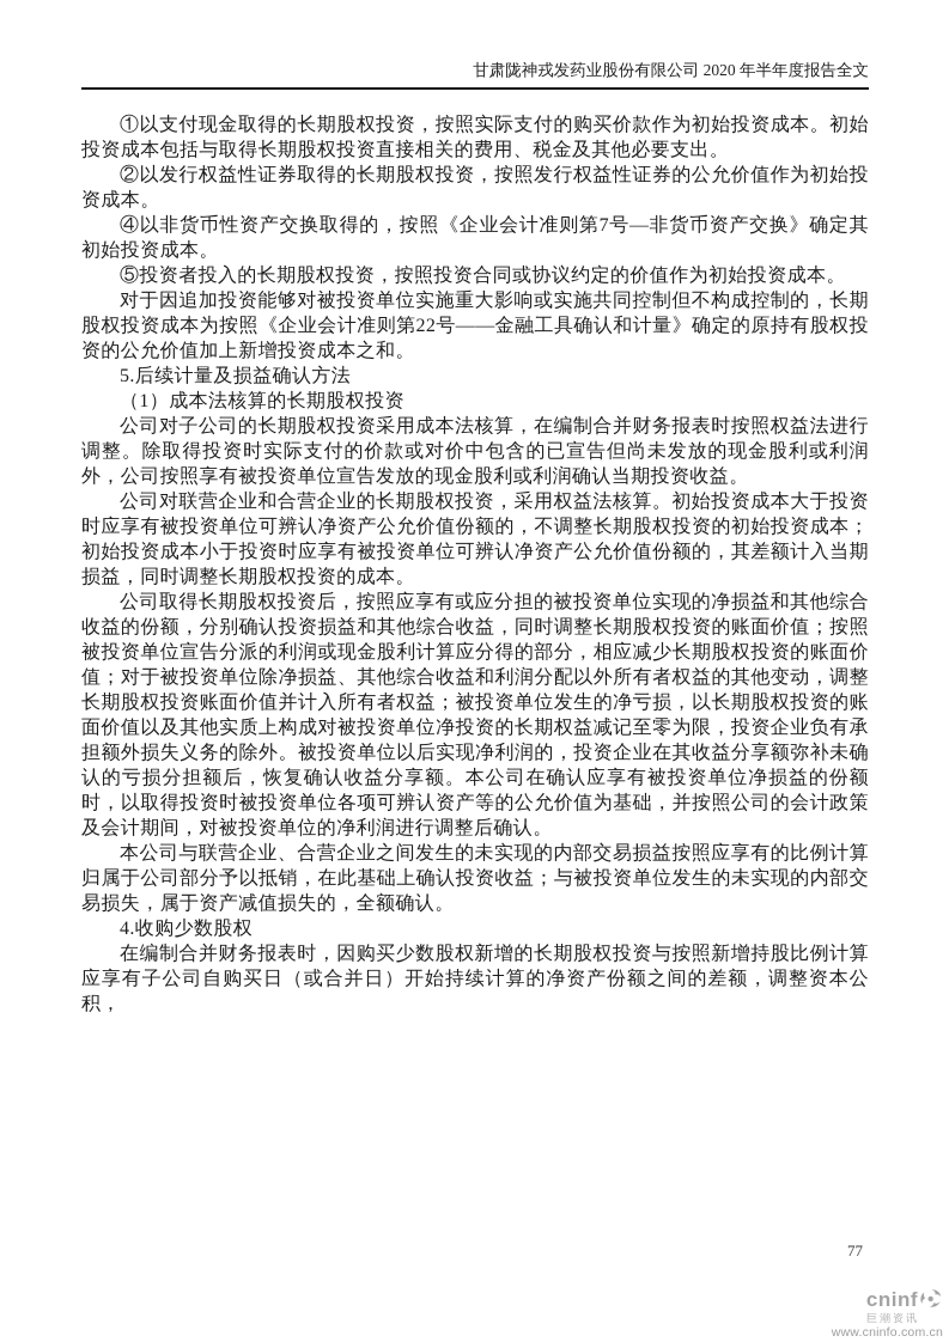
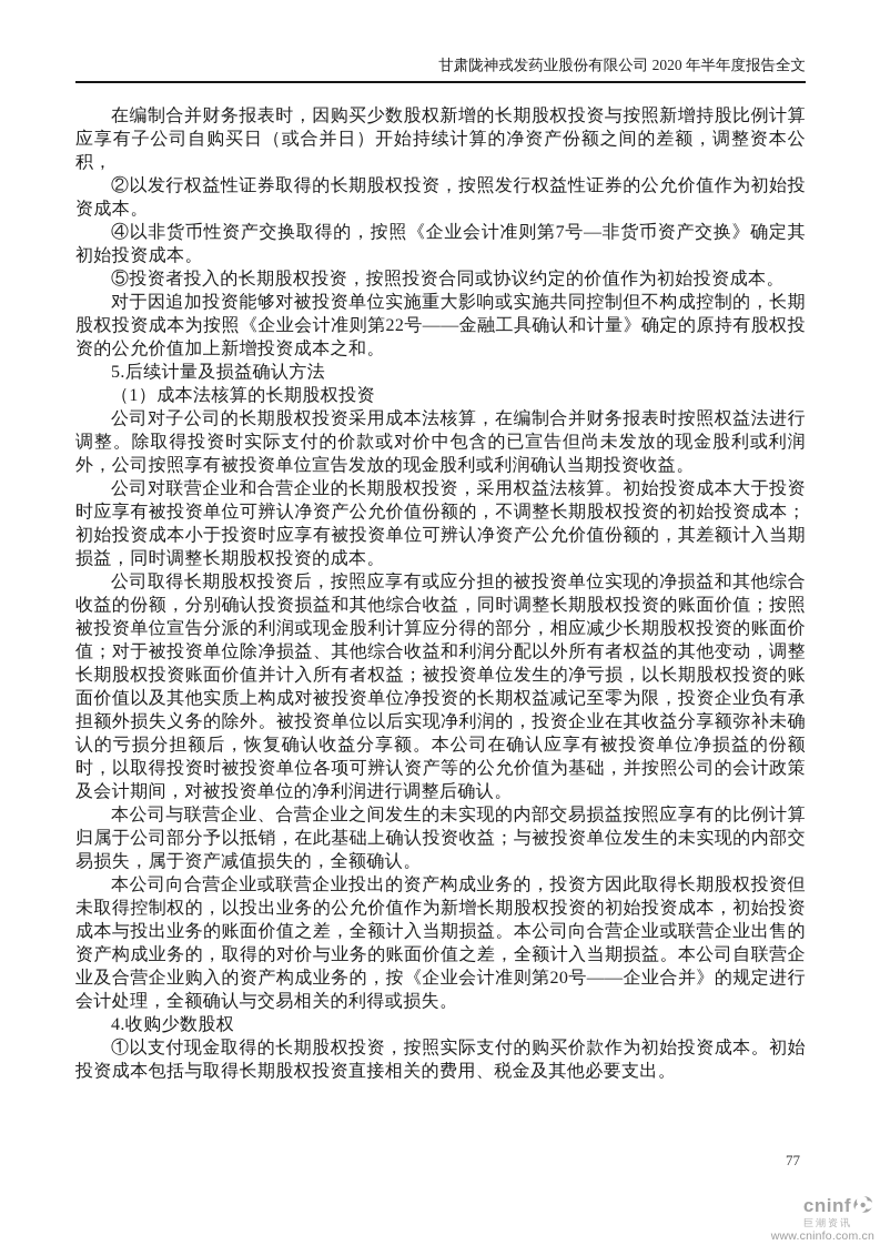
  甘肃陇神戎发药业股份有限公司 2020 年半年度报告全文
- ①以支付现金取得的长期股权投资，按照实际支付的购买价款作为初始投资成本。初始投资成本包括与取得长期股权投资直接相关的费用、税金及其他必要支出。
+ 在编制合并财务报表时，因购买少数股权新增的长期股权投资与按照新增持股比例计算应享有子公司自购买日（或合并日）开始持续计算的净资产份额之间的差额，调整资本公积，
  ②以发行权益性证券取得的长期股权投资，按照发行权益性证券的公允价值作为初始投资成本。
  ④以非货币性资产交换取得的，按照《企业会计准则第7号—非货币资产交换》确定其初始投资成本。
  ⑤投资者投入的长期股权投资，按照投资合同或协议约定的价值作为初始投资成本。
  对于因追加投资能够对被投资单位实施重大影响或实施共同控制但不构成控制的，长期股权投资成本为按照《企业会计准则第22号——金融工具确认和计量》确定的原持有股权投资的公允价值加上新增投资成本之和。
  5.后续计量及损益确认方法
  （1）成本法核算的长期股权投资
  公司对子公司的长期股权投资采用成本法核算，在编制合并财务报表时按照权益法进行调整。除取得投资时实际支付的价款或对价中包含的已宣告但尚未发放的现金股利或利润外，公司按照享有被投资单位宣告发放的现金股利或利润确认当期投资收益。
  公司对联营企业和合营企业的长期股权投资，采用权益法核算。初始投资成本大于投资时应享有被投资单位可辨认净资产公允价值份额的，不调整长期股权投资的初始投资成本；初始投资成本小于投资时应享有被投资单位可辨认净资产公允价值份额的，其差额计入当期损益，同时调整长期股权投资的成本。
  公司取得长期股权投资后，按照应享有或应分担的被投资单位实现的净损益和其他综合收益的份额，分别确认投资损益和其他综合收益，同时调整长期股权投资的账面价值；按照被投资单位宣告分派的利润或现金股利计算应分得的部分，相应减少长期股权投资的账面价值；对于被投资单位除净损益、其他综合收益和利润分配以外所有者权益的其他变动，调整长期股权投资账面价值并计入所有者权益；被投资单位发生的净亏损，以长期股权投资的账面价值以及其他实质上构成对被投资单位净投资的长期权益减记至零为限，投资企业负有承担额外损失义务的除外。被投资单位以后实现净利润的，投资企业在其收益分享额弥补未确认的亏损分担额后，恢复确认收益分享额。本公司在确认应享有被投资单位净损益的份额时，以取得投资时被投资单位各项可辨认资产等的公允价值为基础，并按照公司的会计政策及会计期间，对被投资单位的净利润进行调整后确认。
  本公司与联营企业、合营企业之间发生的未实现的内部交易损益按照应享有的比例计算归属于公司部分予以抵销，在此基础上确认投资收益；与被投资单位发生的未实现的内部交易损失，属于资产减值损失的，全额确认。
+ 本公司向合营企业或联营企业投出的资产构成业务的，投资方因此取得长期股权投资但未取得控制权的，以投出业务的公允价值作为新增长期股权投资的初始投资成本，初始投资成本与投出业务的账面价值之差，全额计入当期损益。本公司向合营企业或联营企业出售的资产构成业务的，取得的对价与业务的账面价值之差，全额计入当期损益。本公司自联营企业及合营企业购入的资产构成业务的，按《企业会计准则第20号——企业合并》的规定进行会计处理，全额确认与交易相关的利得或损失。
  4.收购少数股权
- 在编制合并财务报表时，因购买少数股权新增的长期股权投资与按照新增持股比例计算应享有子公司自购买日（或合并日）开始持续计算的净资产份额之间的差额，调整资本公积，
+ ①以支付现金取得的长期股权投资，按照实际支付的购买价款作为初始投资成本。初始投资成本包括与取得长期股权投资直接相关的费用、税金及其他必要支出。
  77
  cninf
  巨潮资讯
  www.cninfo.com.cn
